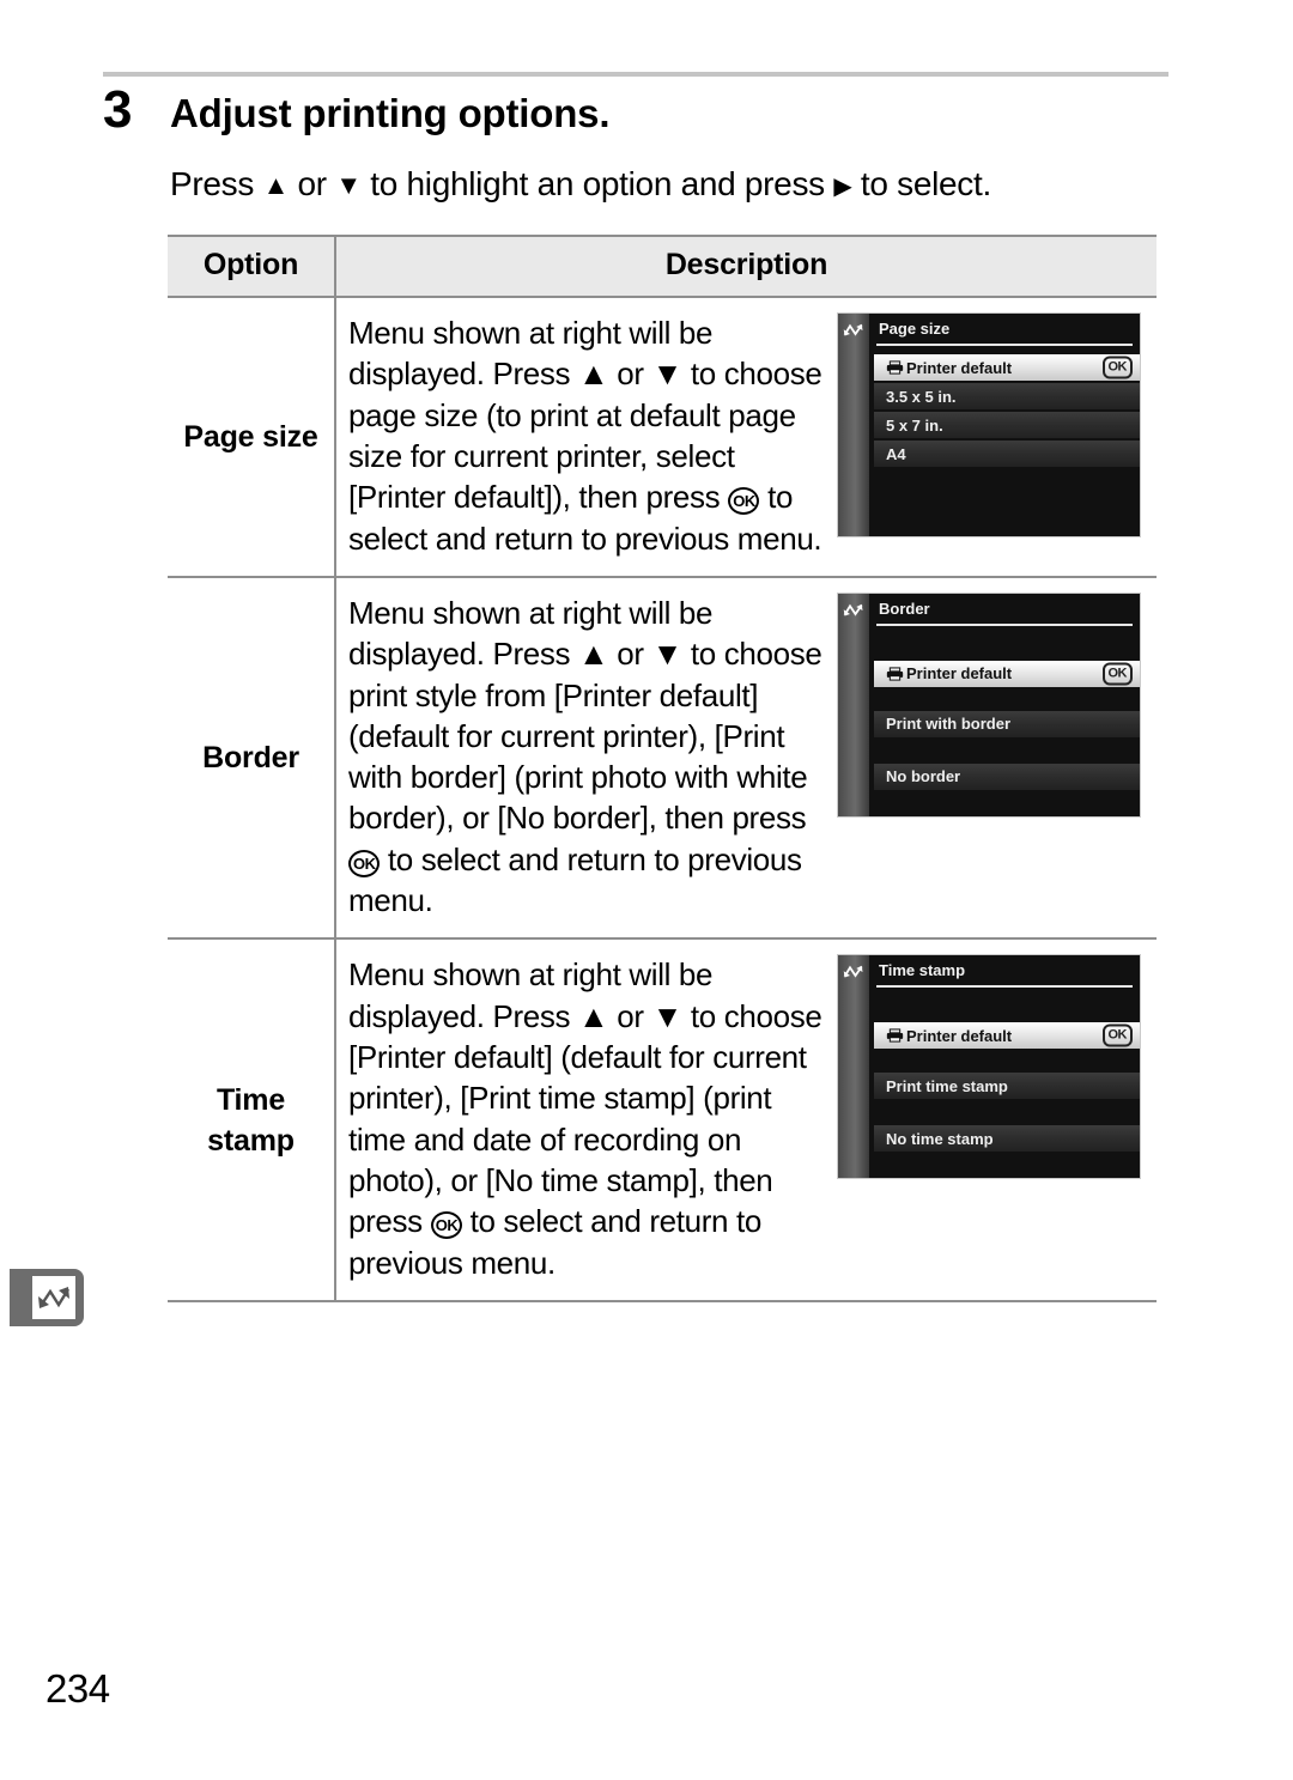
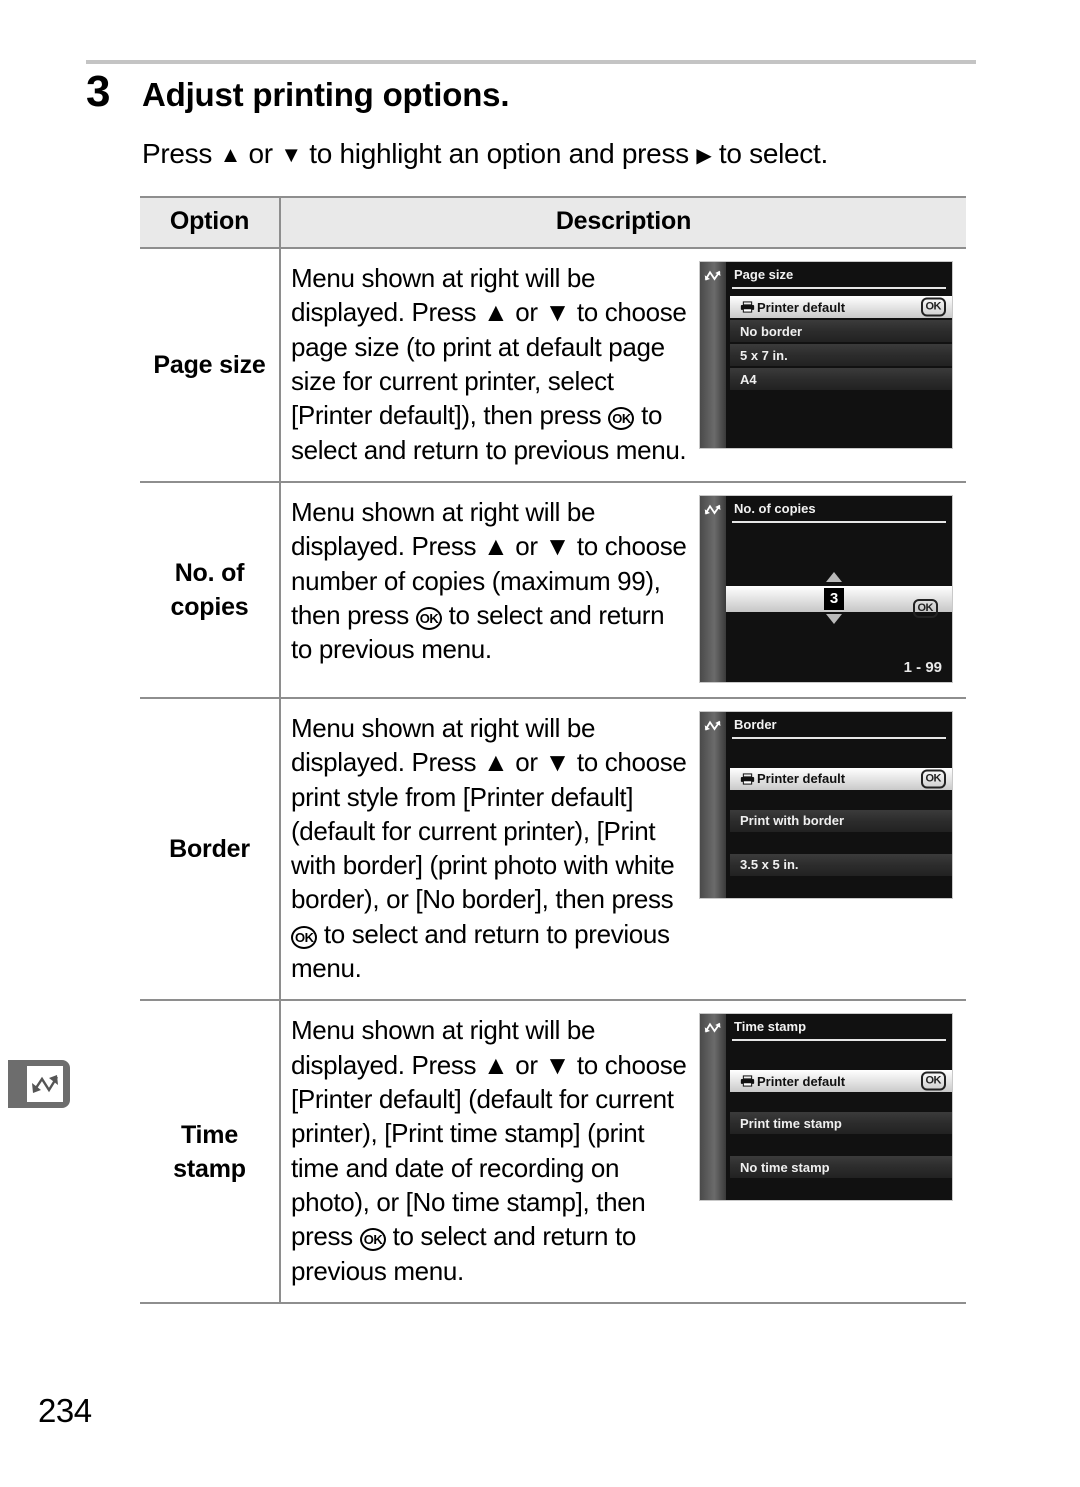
  3
  Adjust printing options.
  Press ▲ or ▼ to highlight an option and press ▶ to select.
  Option	Description
- Page size	Menu shown at right will be displayed. Press ▲ or ▼ to choose page size (to print at default page size for current printer, select [Printer default]), then press OK to select and return to previous menu. Page size Printer default OK 3.5 x 5 in. 5 x 7 in. A4
+ Page size	Menu shown at right will be displayed. Press ▲ or ▼ to choose page size (to print at default page size for current printer, select [Printer default]), then press OK to select and return to previous menu. Page size Printer default OK No border 5 x 7 in. A4
+ No. of copies	Menu shown at right will be displayed. Press ▲ or ▼ to choose number of copies (maximum 99), then press OK to select and return to previous menu. No. of copies 3 OK 1 - 99
- Border	Menu shown at right will be displayed. Press ▲ or ▼ to choose print style from [Printer default] (default for current printer), [Print with border] (print photo with white border), or [No border], then press OK to select and return to previous menu. Border Printer default OK Print with border No border
+ Border	Menu shown at right will be displayed. Press ▲ or ▼ to choose print style from [Printer default] (default for current printer), [Print with border] (print photo with white border), or [No border], then press OK to select and return to previous menu. Border Printer default OK Print with border 3.5 x 5 in.
  Time stamp	Menu shown at right will be displayed. Press ▲ or ▼ to choose [Printer default] (default for current printer), [Print time stamp] (print time and date of recording on photo), or [No time stamp], then press OK to select and return to previous menu. Time stamp Printer default OK Print time stamp No time stamp
  234
